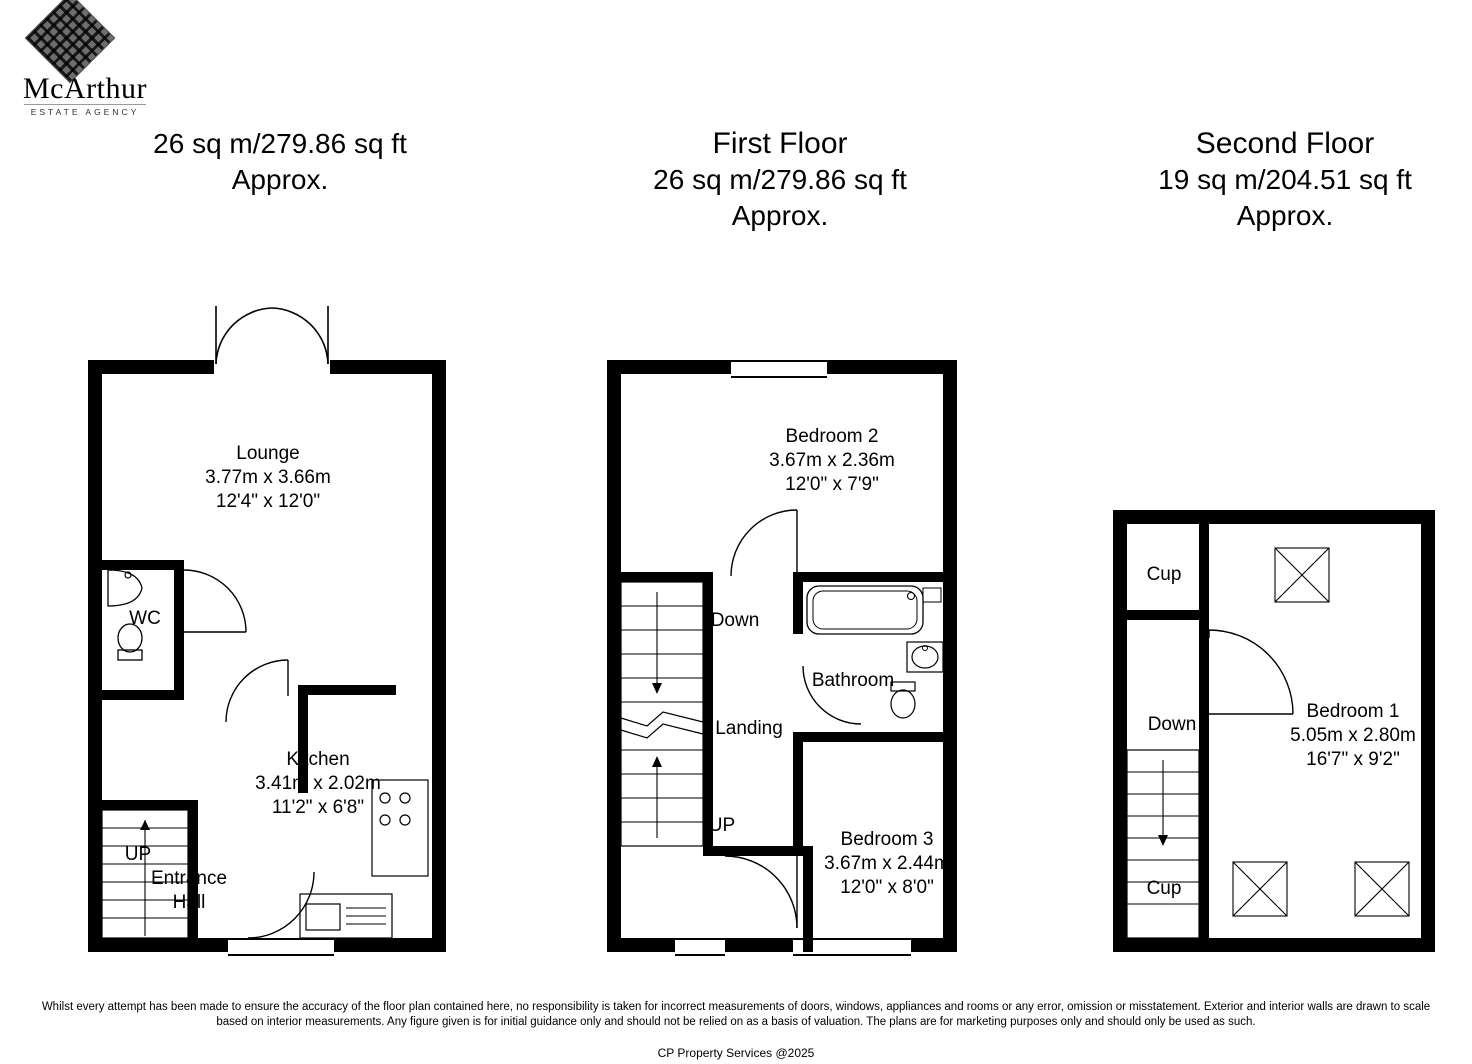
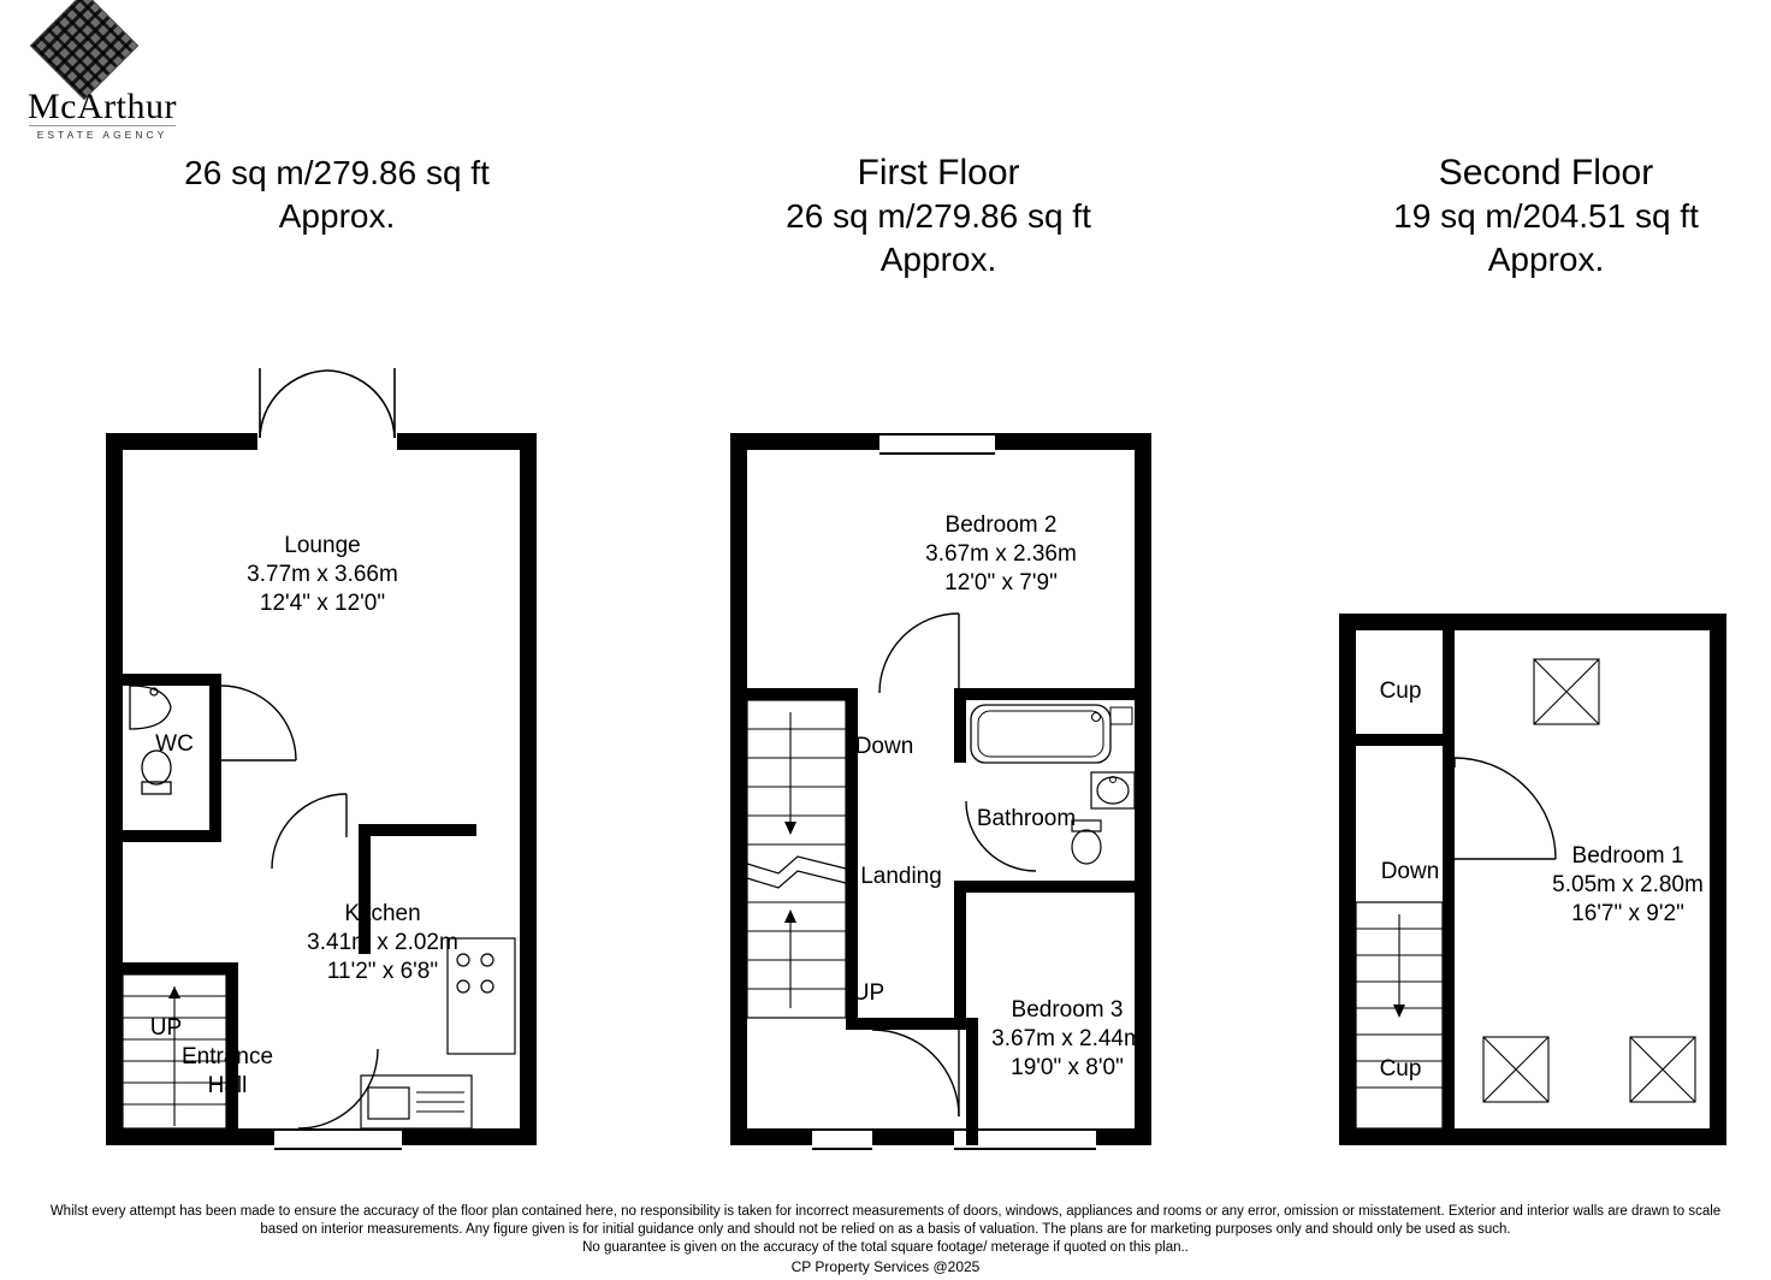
  McArthur
  ESTATE AGENCY
  26 sq m/279.86 sq ft
  Approx.
  First Floor
  26 sq m/279.86 sq ft
  Approx.
  Second Floor
  19 sq m/204.51 sq ft
  Approx.
  Lounge
  3.77m x 3.66m
  12'4" x 12'0"
  WC
  Kitchen
  3.41m x 2.02m
  11'2" x 6'8"
  UP
  Entrance
  Hall
  Bedroom 2
  3.67m x 2.36m
  12'0" x 7'9"
  Down
  Bathroom
  Landing
  UP
  Bedroom 3
  3.67m x 2.44m
- 12'0" x 8'0"
+ 19'0" x 8'0"
  Cup
  Down
  Cup
  Bedroom 1
  5.05m x 2.80m
  16'7" x 9'2"
  Whilst every attempt has been made to ensure the accuracy of the floor plan contained here, no responsibility is taken for incorrect measurements of doors, windows, appliances and rooms or any error, omission or misstatement. Exterior and interior walls are drawn to scale
  based on interior measurements. Any figure given is for initial guidance only and should not be relied on as a basis of valuation. The plans are for marketing purposes only and should only be used as such.
+ No guarantee is given on the accuracy of the total square footage/ meterage if quoted on this plan..
  CP Property Services @2025
